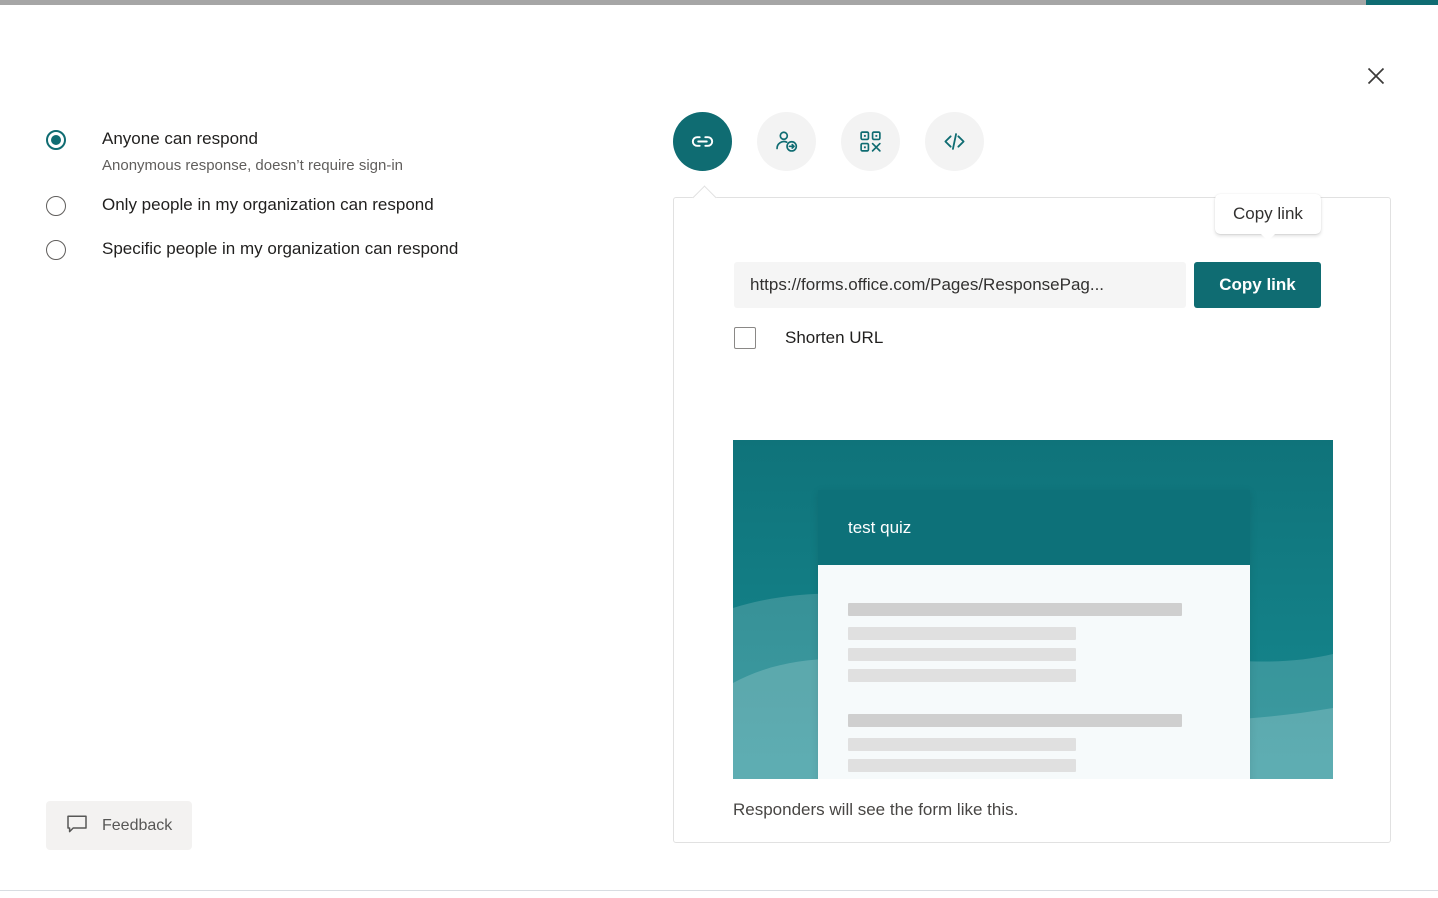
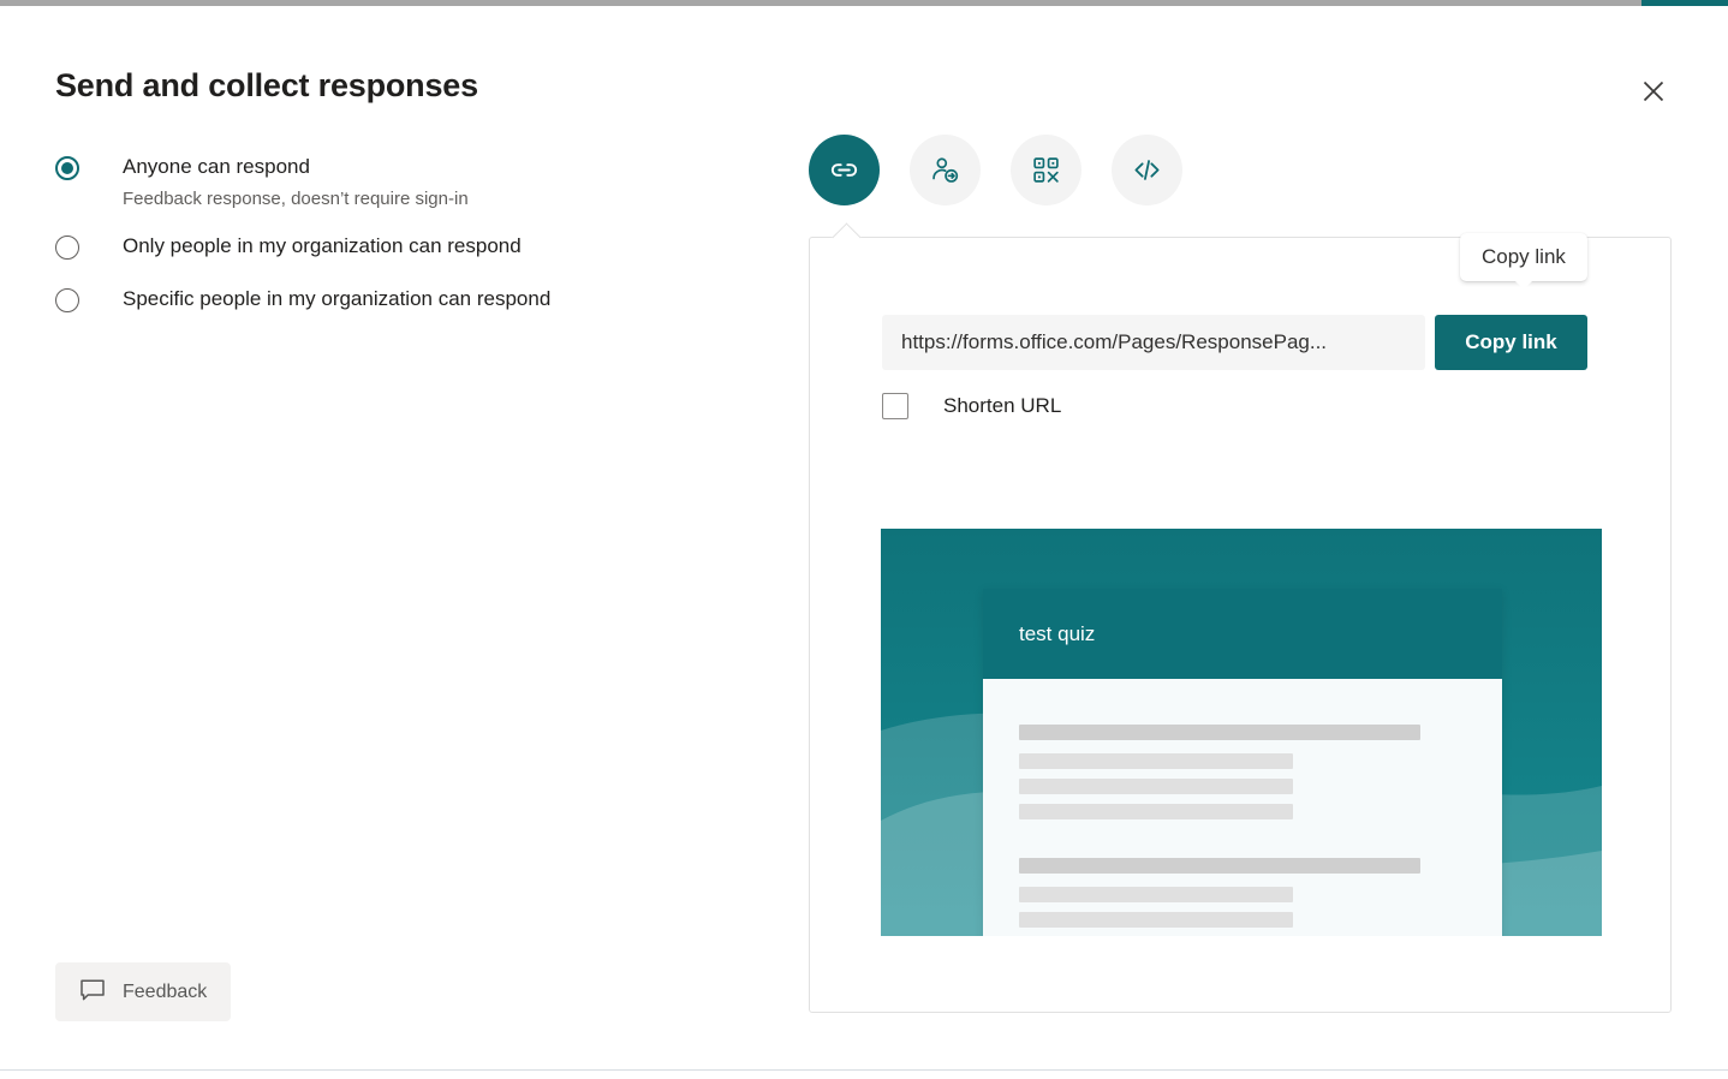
+ Send and collect responses
  Anyone can respond
- Anonymous response, doesn’t require sign-in
+ Feedback response, doesn’t require sign-in
  Only people in my organization can respond
  Specific people in my organization can respond
  Feedback
  https://forms.office.com/Pages/ResponsePag...
  Copy link
  Copy link
  Shorten URL
  test quiz
- Responders will see the form like this.
